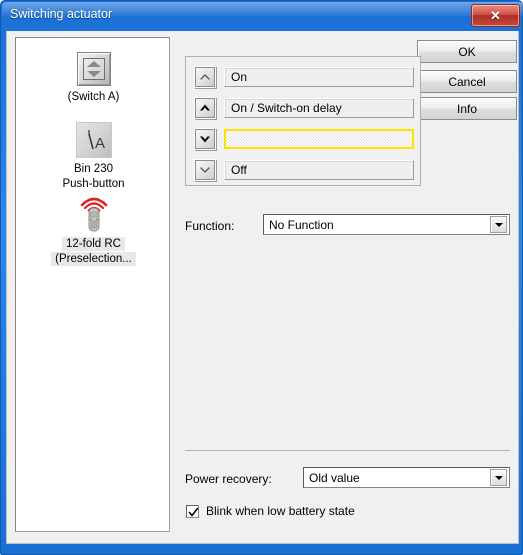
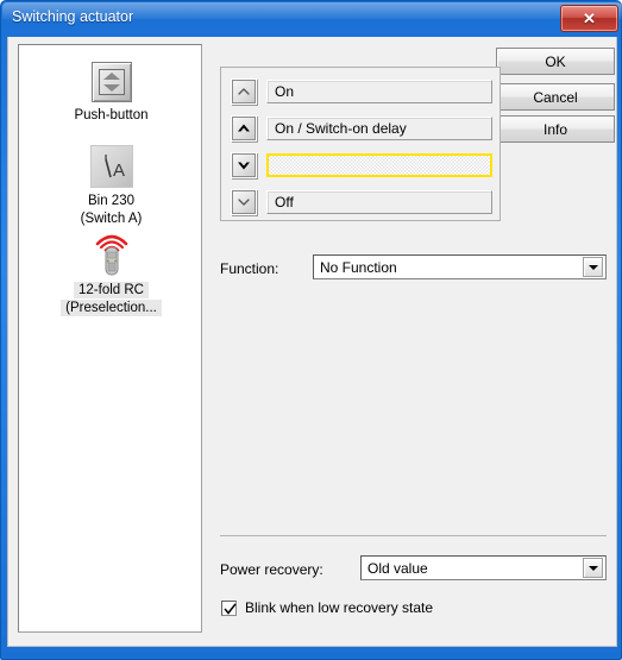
  Switching actuator
  ✕
- (Switch A)
+ Push-button
  A
  Bin 230
- Push-button
+ (Switch A)
  12-fold RC
  (Preselection...
  OK
  Cancel
  Info
  On
  On / Switch-on delay
  Off
  Function:
  No Function
  Power recovery:
  Old value
- Blink when low battery state
+ Blink when low recovery state
